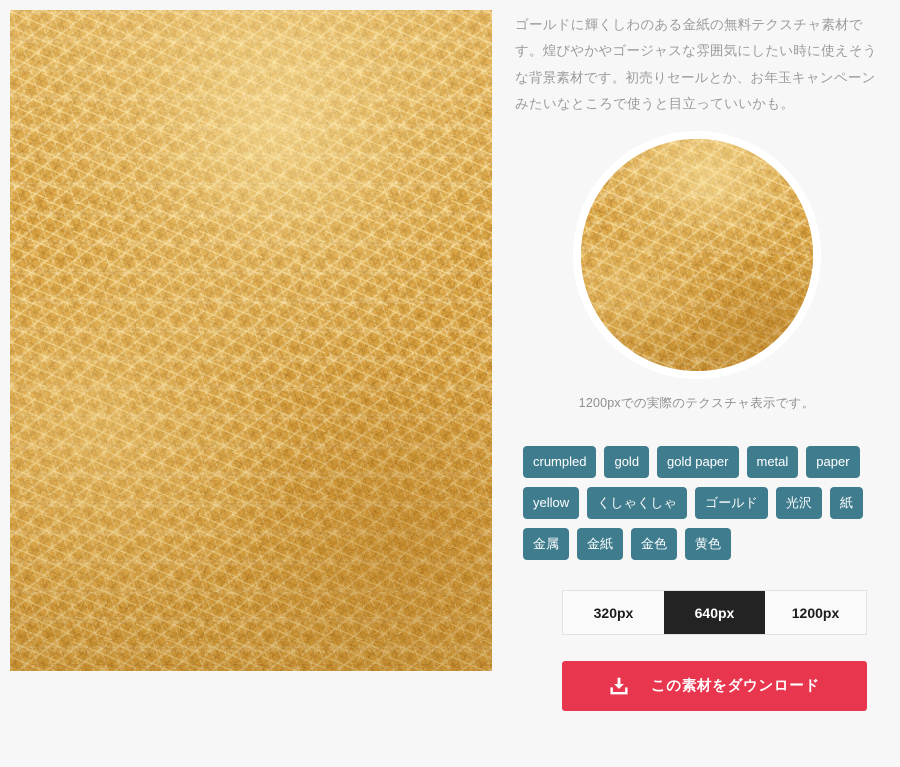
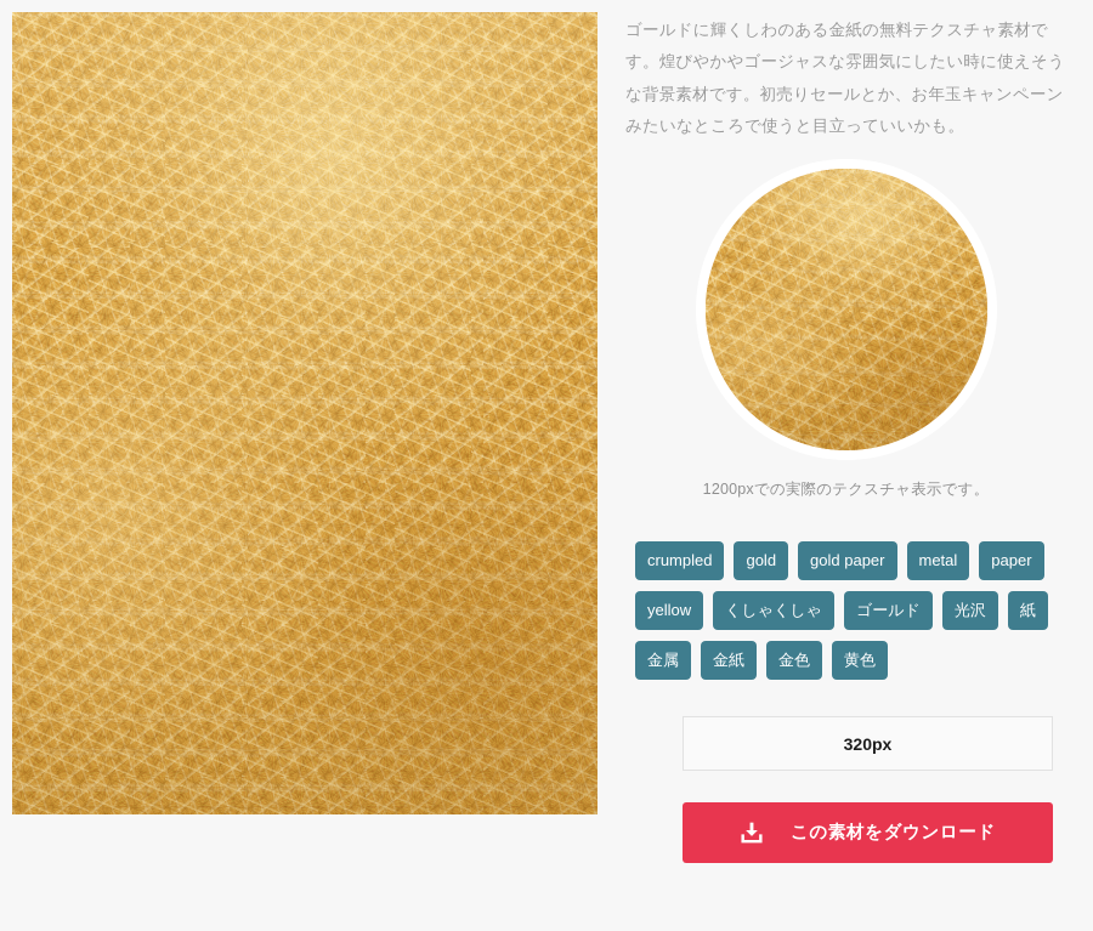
  ゴールドに輝くしわのある金紙の無料テクスチャ素材です。煌びやかやゴージャスな雰囲気にしたい時に使えそうな背景素材です。初売りセールとか、お年玉キャンペーンみたいなところで使うと目立っていいかも。
  1200pxでの実際のテクスチャ表示です。
  crumpled
  gold
  gold paper
  metal
  paper
  yellow
  くしゃくしゃ
  ゴールド
  光沢
  紙
  金属
  金紙
  金色
  黄色
  320px
- 640px
- 1200px
  この素材をダウンロード
